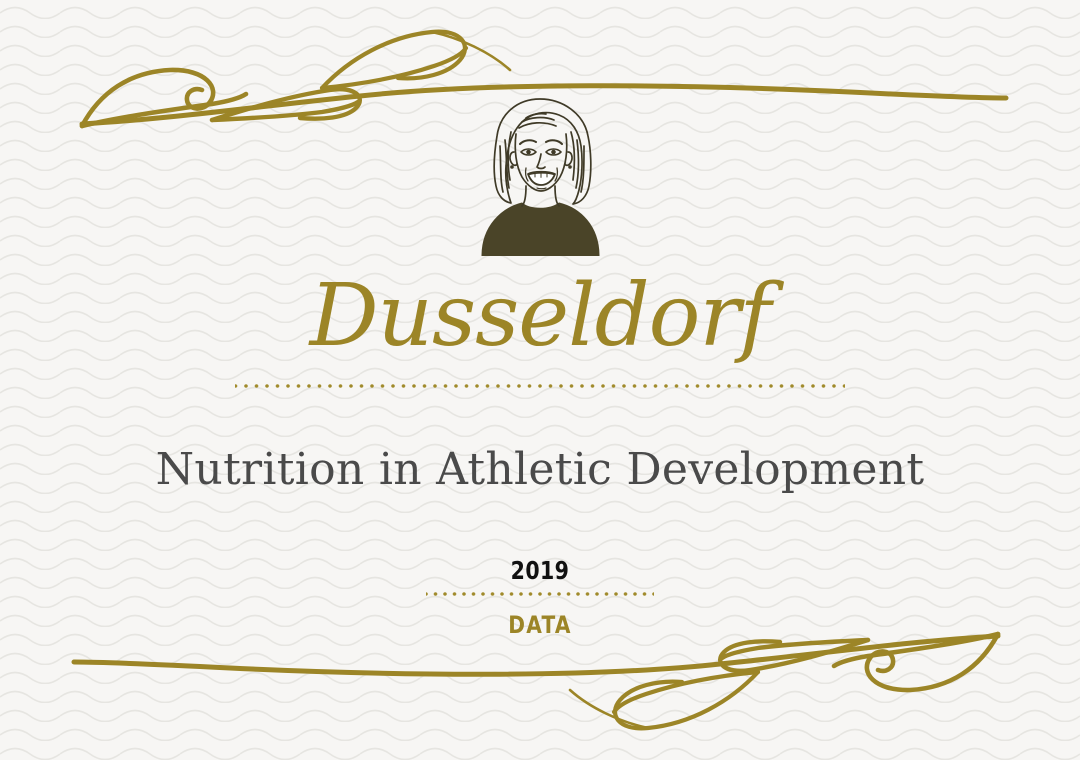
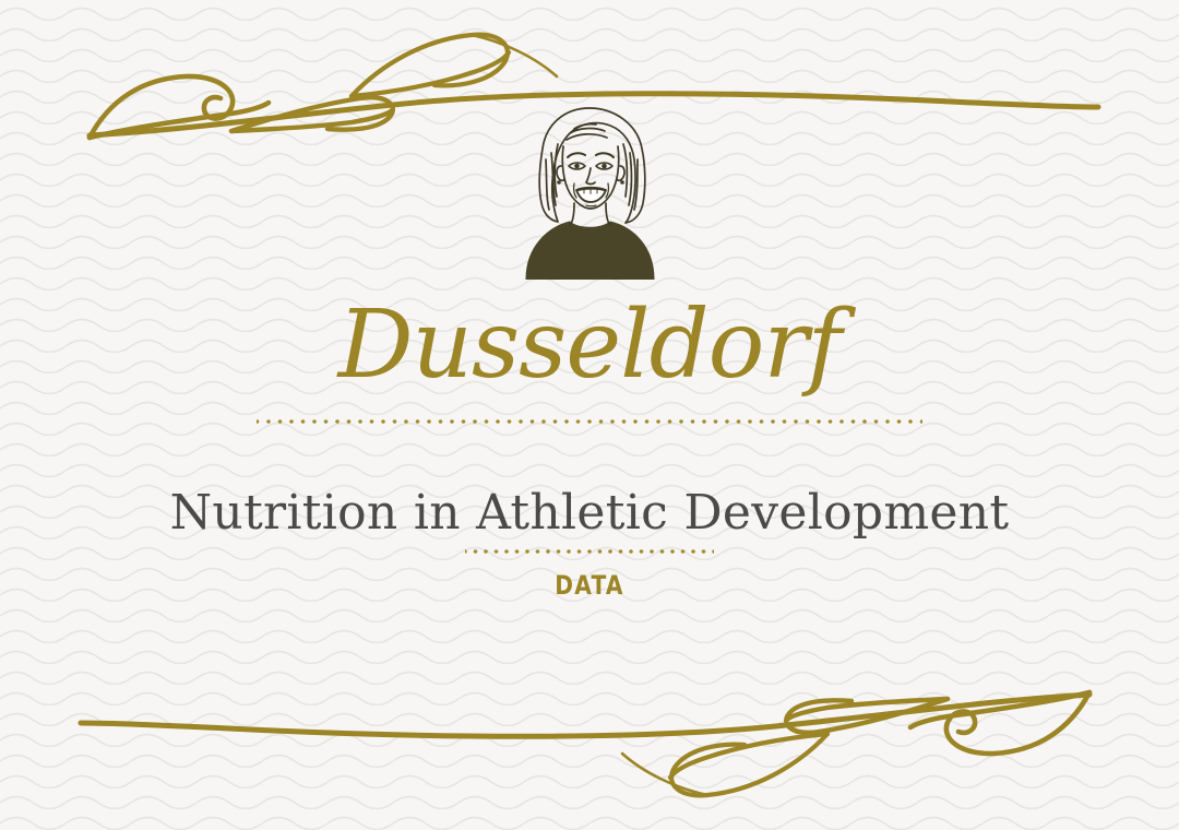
  Dusseldorf
  Nutrition in Athletic Development
- 2019
  DATA
